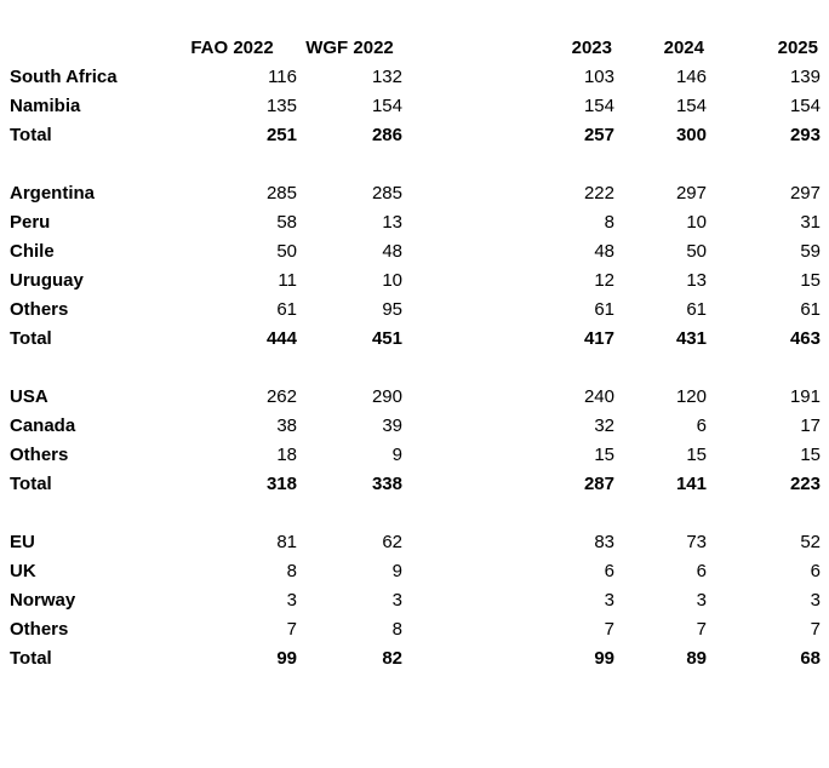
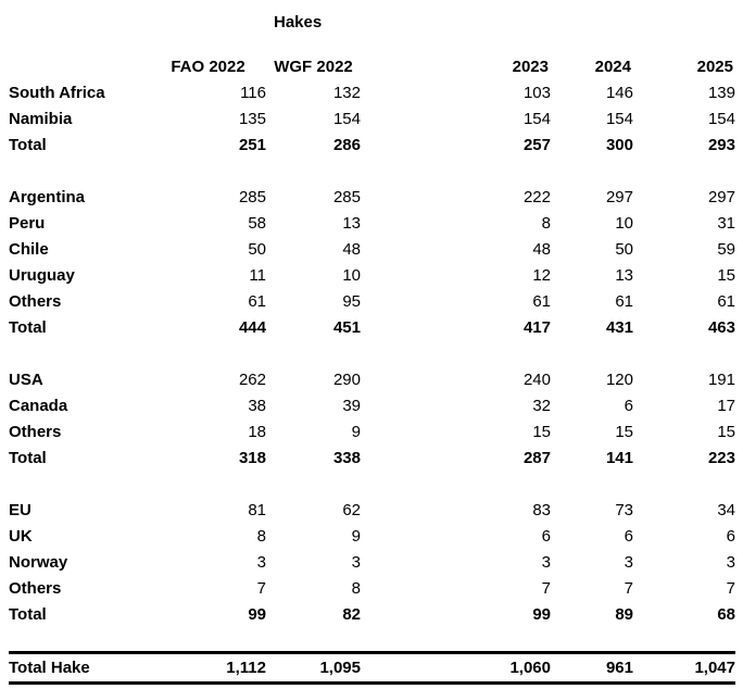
+ Hakes
  	FAO 2022	WGF 2022		2023	2024	2025
  South Africa	116	132		103	146	139
  Namibia	135	154		154	154	154
  Total	251	286		257	300	293
  Argentina	285	285		222	297	297
  Peru	58	13		8	10	31
  Chile	50	48		48	50	59
  Uruguay	11	10		12	13	15
  Others	61	95		61	61	61
  Total	444	451		417	431	463
  USA	262	290		240	120	191
  Canada	38	39		32	6	17
  Others	18	9		15	15	15
  Total	318	338		287	141	223
- EU	81	62		83	73	52
+ EU	81	62		83	73	34
  UK	8	9		6	6	6
  Norway	3	3		3	3	3
  Others	7	8		7	7	7
  Total	99	82		99	89	68
+ Total Hake	1,112	1,095		1,060	961	1,047
